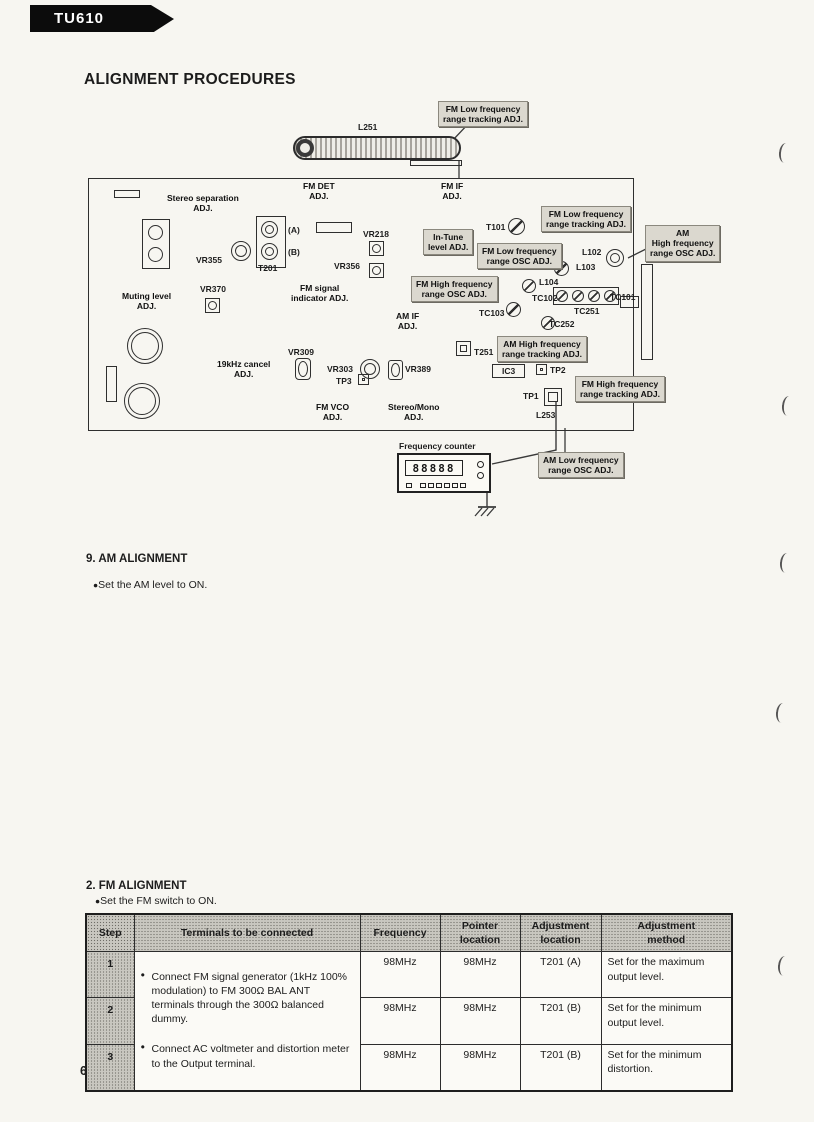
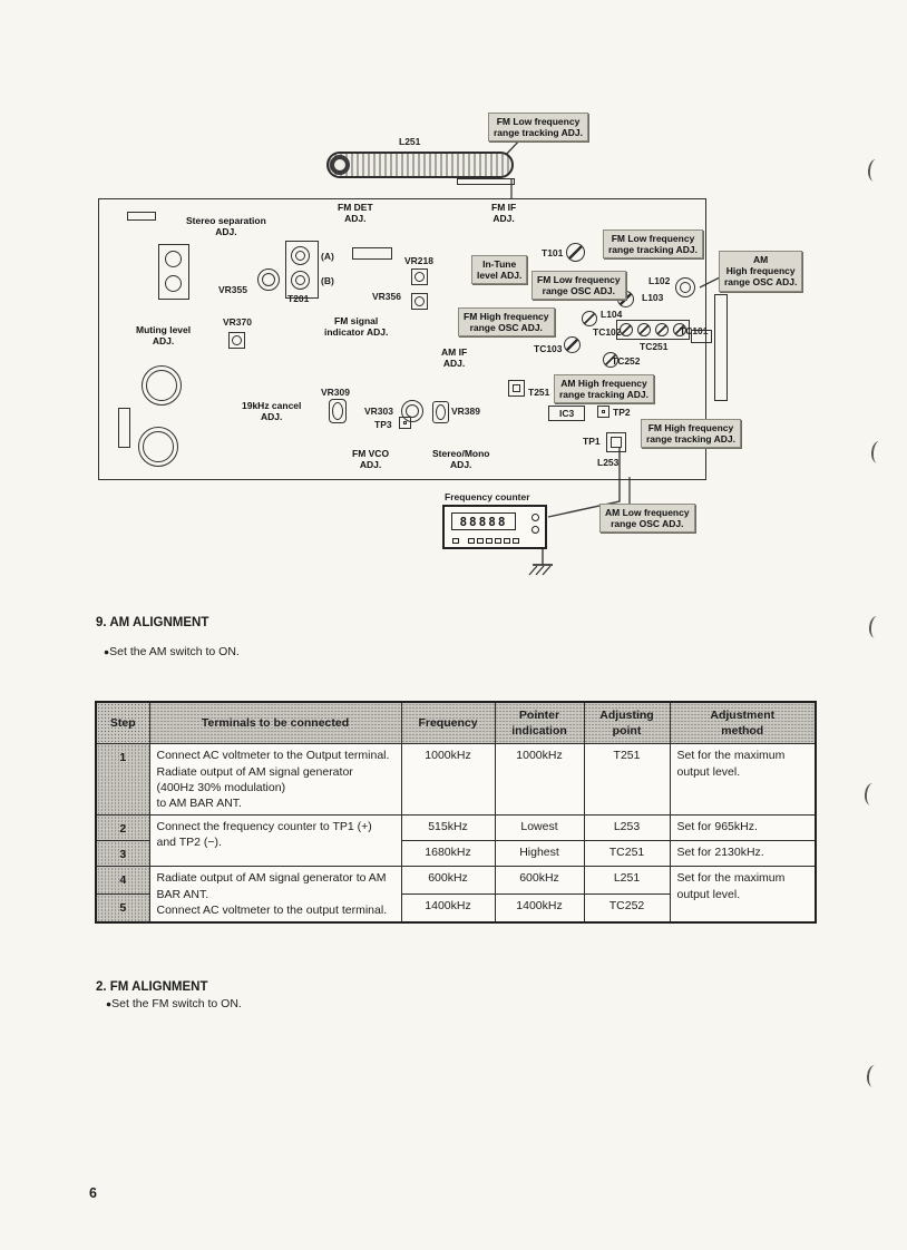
- TU610
- ALIGNMENT PROCEDURES
  L251
  FM Low frequency
  range tracking ADJ.
  Stereo separation
  ADJ.
  FM DET
  ADJ.
  FM IF
  ADJ.
  VR355
  (A)
  (B)
  T201
  VR218
  VR356
  In-Tune
  level ADJ.
  T101
  FM Low frequency
  range tracking ADJ.
  AM
  High frequency
  range OSC ADJ.
  FM Low frequency
  range OSC ADJ.
  L102
  L103
  L104
  Muting level
  ADJ.
  VR370
  FM signal
  indicator ADJ.
  FM High frequency
  range OSC ADJ.
  TC102
  TC251
  TC101
  TC103
  TC252
  AM IF
  ADJ.
  T251
  AM High frequency
  range tracking ADJ.
  19kHz cancel
  ADJ.
  VR309
  VR303
  TP3
  VR389
  IC3
  TP2
  TP1
  L253
  FM High frequency
  range tracking ADJ.
  FM VCO
  ADJ.
  Stereo/Mono
  ADJ.
  Frequency counter
  88888
  AM Low frequency
  range OSC ADJ.
  9. AM ALIGNMENT
- Set the AM level to ON.
+ Set the AM switch to ON.
+ Step	Terminals to be connected	Frequency	Pointer indication	Adjusting point	Adjustment method
+ 1	Connect AC voltmeter to the Output terminal. Radiate output of AM signal generator (400Hz 30% modulation) to AM BAR ANT.	1000kHz	1000kHz	T251	Set for the maximum output level.
+ 2	Connect the frequency counter to TP1 (+) and TP2 (−).	515kHz	Lowest	L253	Set for 965kHz.
+ 3	1680kHz	Highest	TC251	Set for 2130kHz.
+ 4	Radiate output of AM signal generator to AM BAR ANT. Connect AC voltmeter to the output terminal.	600kHz	600kHz	L251	Set for the maximum output level.
+ 5	1400kHz	1400kHz	TC252
  2. FM ALIGNMENT
  Set the FM switch to ON.
- Step	Terminals to be connected	Frequency	Pointer location	Adjustment location	Adjustment method
- 1	Connect FM signal generator (1kHz 100% modulation) to FM 300Ω BAL ANT terminals through the 300Ω balanced dummy. Connect AC voltmeter and distortion meter to the Output terminal.	98MHz	98MHz	T201 (A)	Set for the maximum output level.
- 2	98MHz	98MHz	T201 (B)	Set for the minimum output level.
- 3	98MHz	98MHz	T201 (B)	Set for the minimum distortion.
  6
